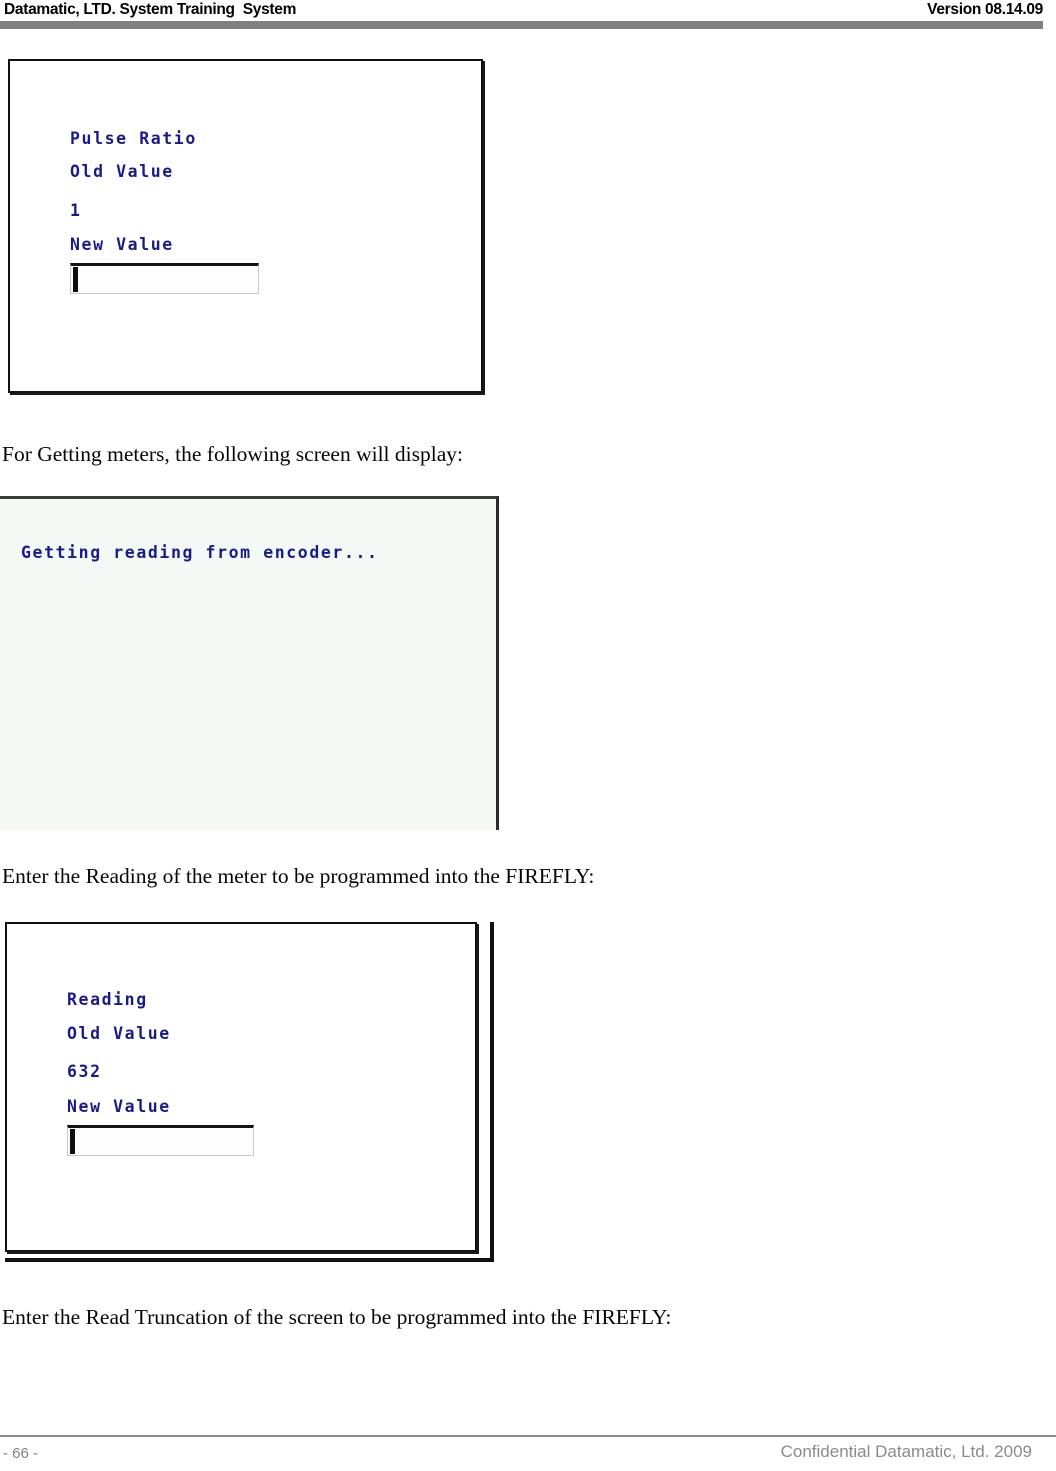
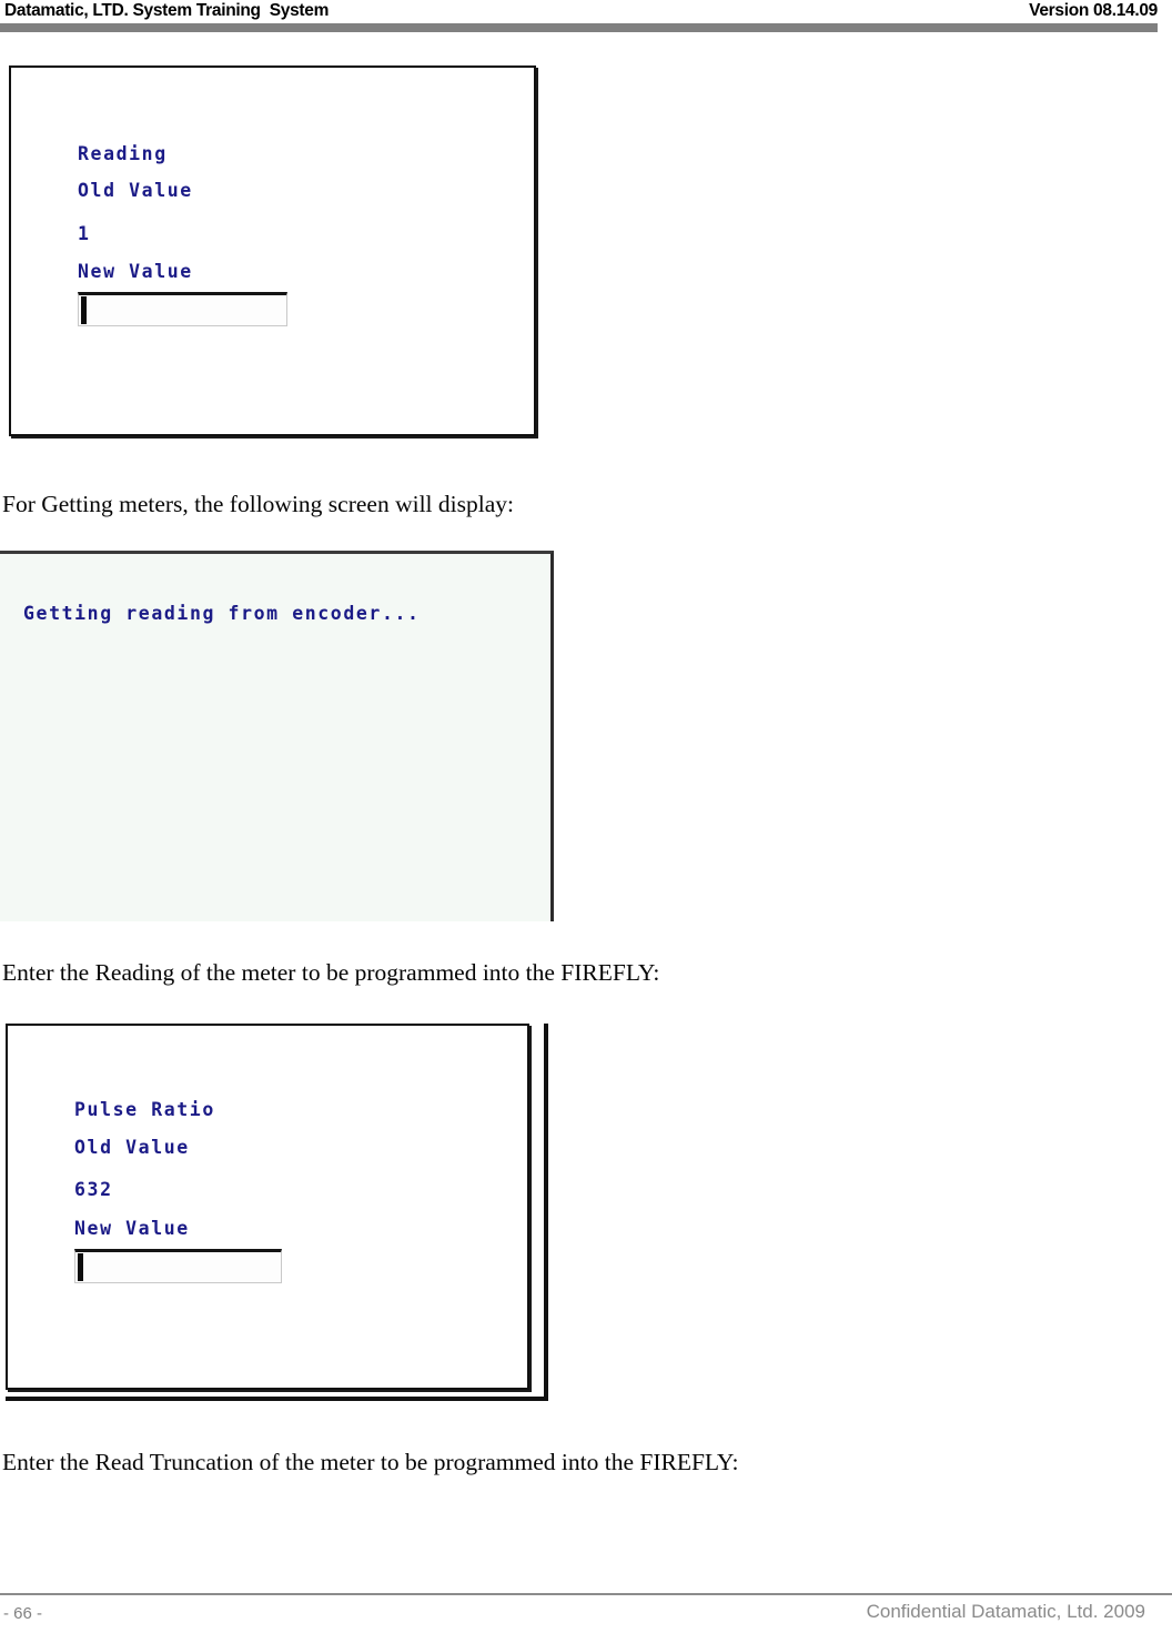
  Datamatic, LTD. System Training System
  Version 08.14.09
- Pulse Ratio
+ Reading
  Old Value
  1
  New Value
  For Getting meters, the following screen will display:
  Getting reading from encoder...
  Enter the Reading of the meter to be programmed into the FIREFLY:
- Reading
+ Pulse Ratio
  Old Value
  632
  New Value
- Enter the Read Truncation of the screen to be programmed into the FIREFLY:
+ Enter the Read Truncation of the meter to be programmed into the FIREFLY:
  - 66 -
  Confidential Datamatic, Ltd. 2009
